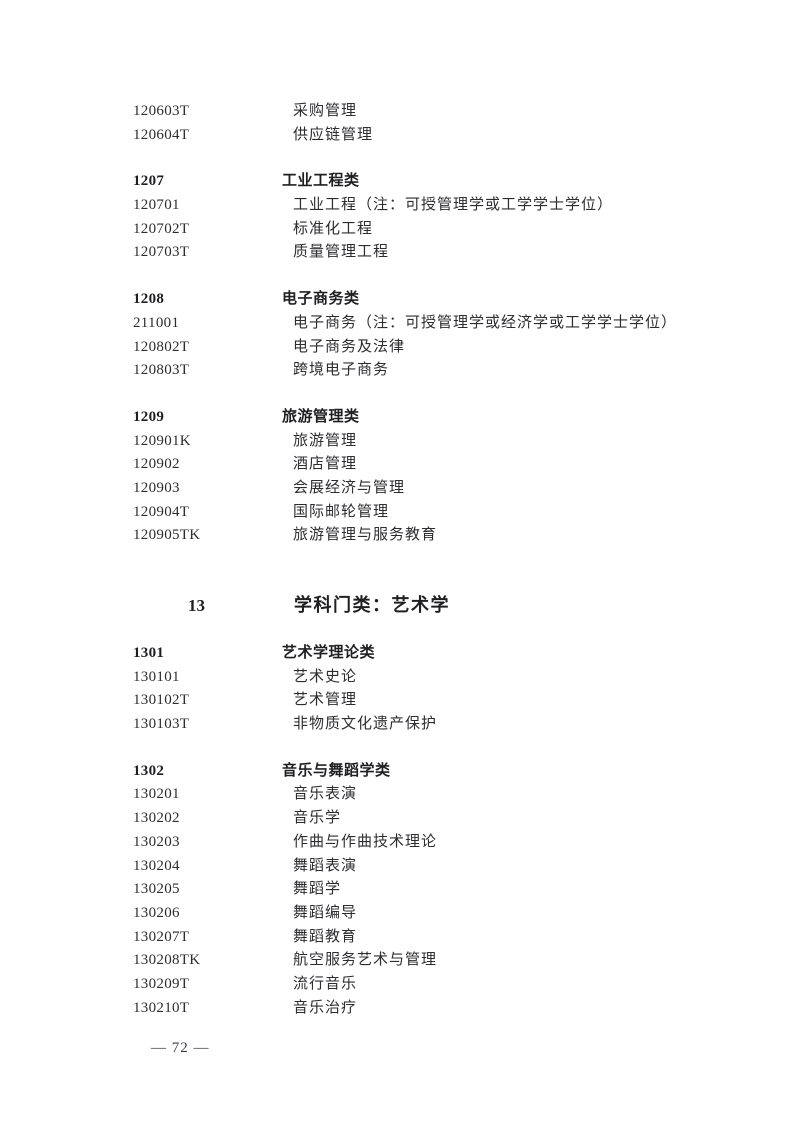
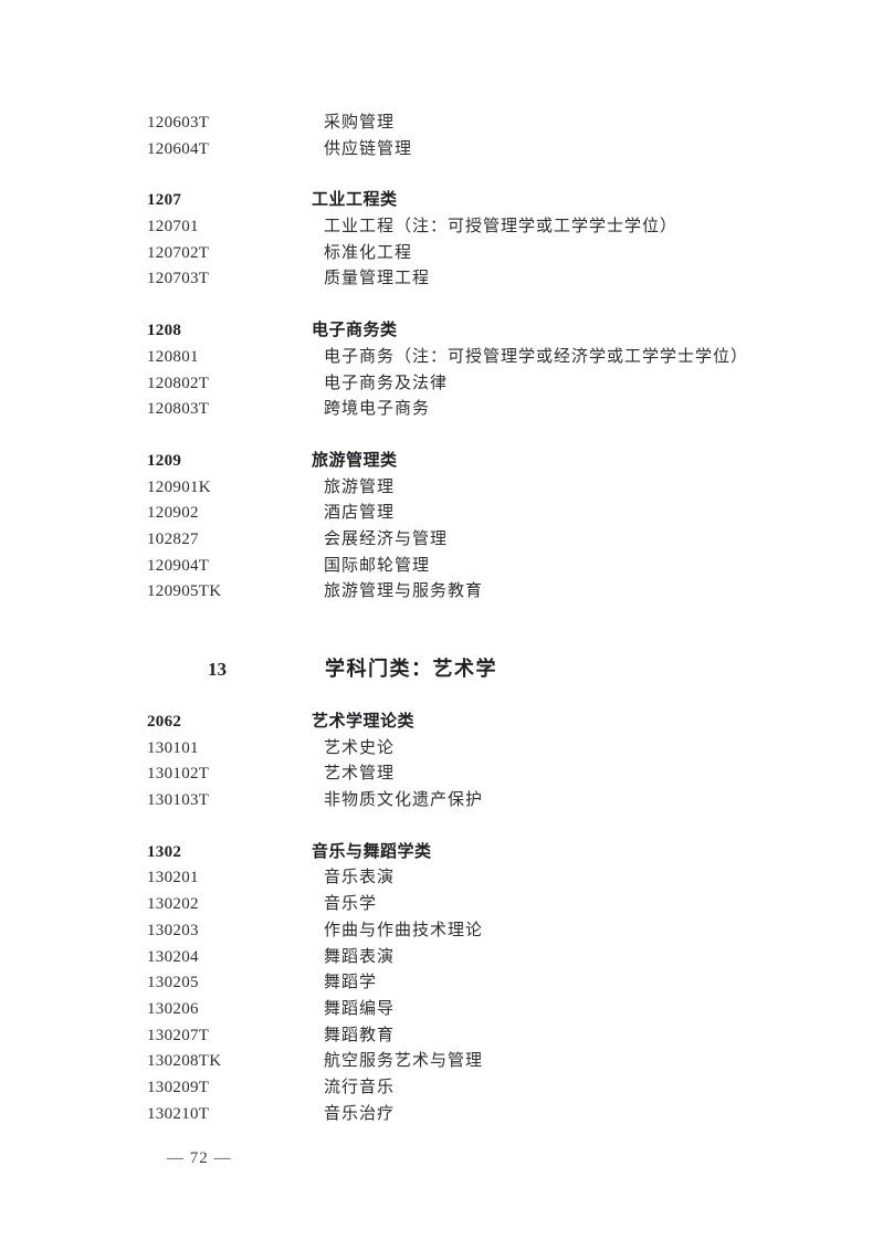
  120603T
  采购管理
  120604T
  供应链管理
  1207
  工业工程类
  120701
  工业工程（注：可授管理学或工学学士学位）
  120702T
  标准化工程
  120703T
  质量管理工程
  1208
  电子商务类
- 211001
+ 120801
  电子商务（注：可授管理学或经济学或工学学士学位）
  120802T
  电子商务及法律
  120803T
  跨境电子商务
  1209
  旅游管理类
  120901K
  旅游管理
  120902
  酒店管理
- 120903
+ 102827
  会展经济与管理
  120904T
  国际邮轮管理
  120905TK
  旅游管理与服务教育
  13
  学科门类：艺术学
- 1301
+ 2062
  艺术学理论类
  130101
  艺术史论
  130102T
  艺术管理
  130103T
  非物质文化遗产保护
  1302
  音乐与舞蹈学类
  130201
  音乐表演
  130202
  音乐学
  130203
  作曲与作曲技术理论
  130204
  舞蹈表演
  130205
  舞蹈学
  130206
  舞蹈编导
  130207T
  舞蹈教育
  130208TK
  航空服务艺术与管理
  130209T
  流行音乐
  130210T
  音乐治疗
  — 72 —
